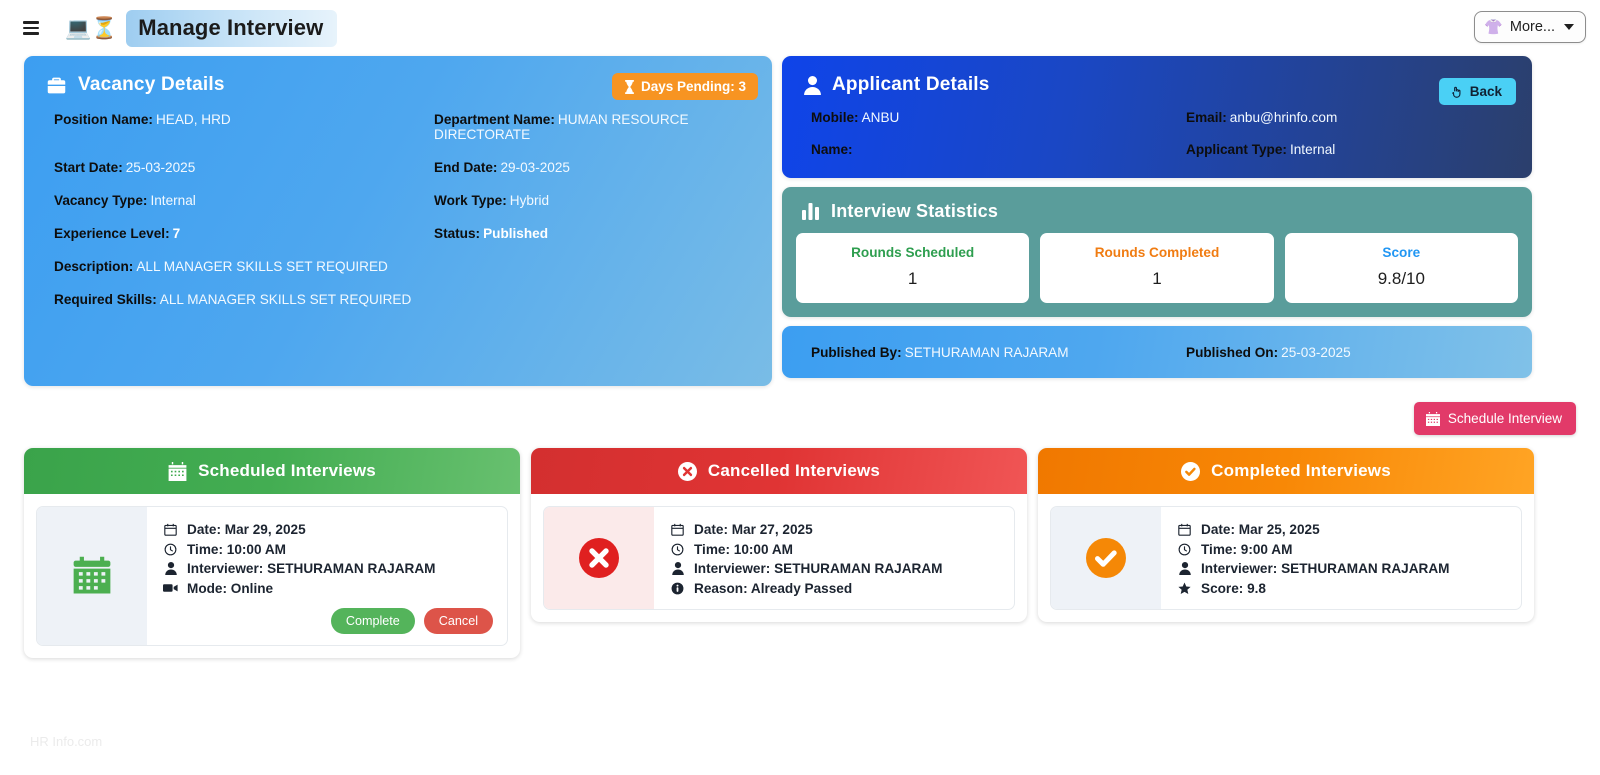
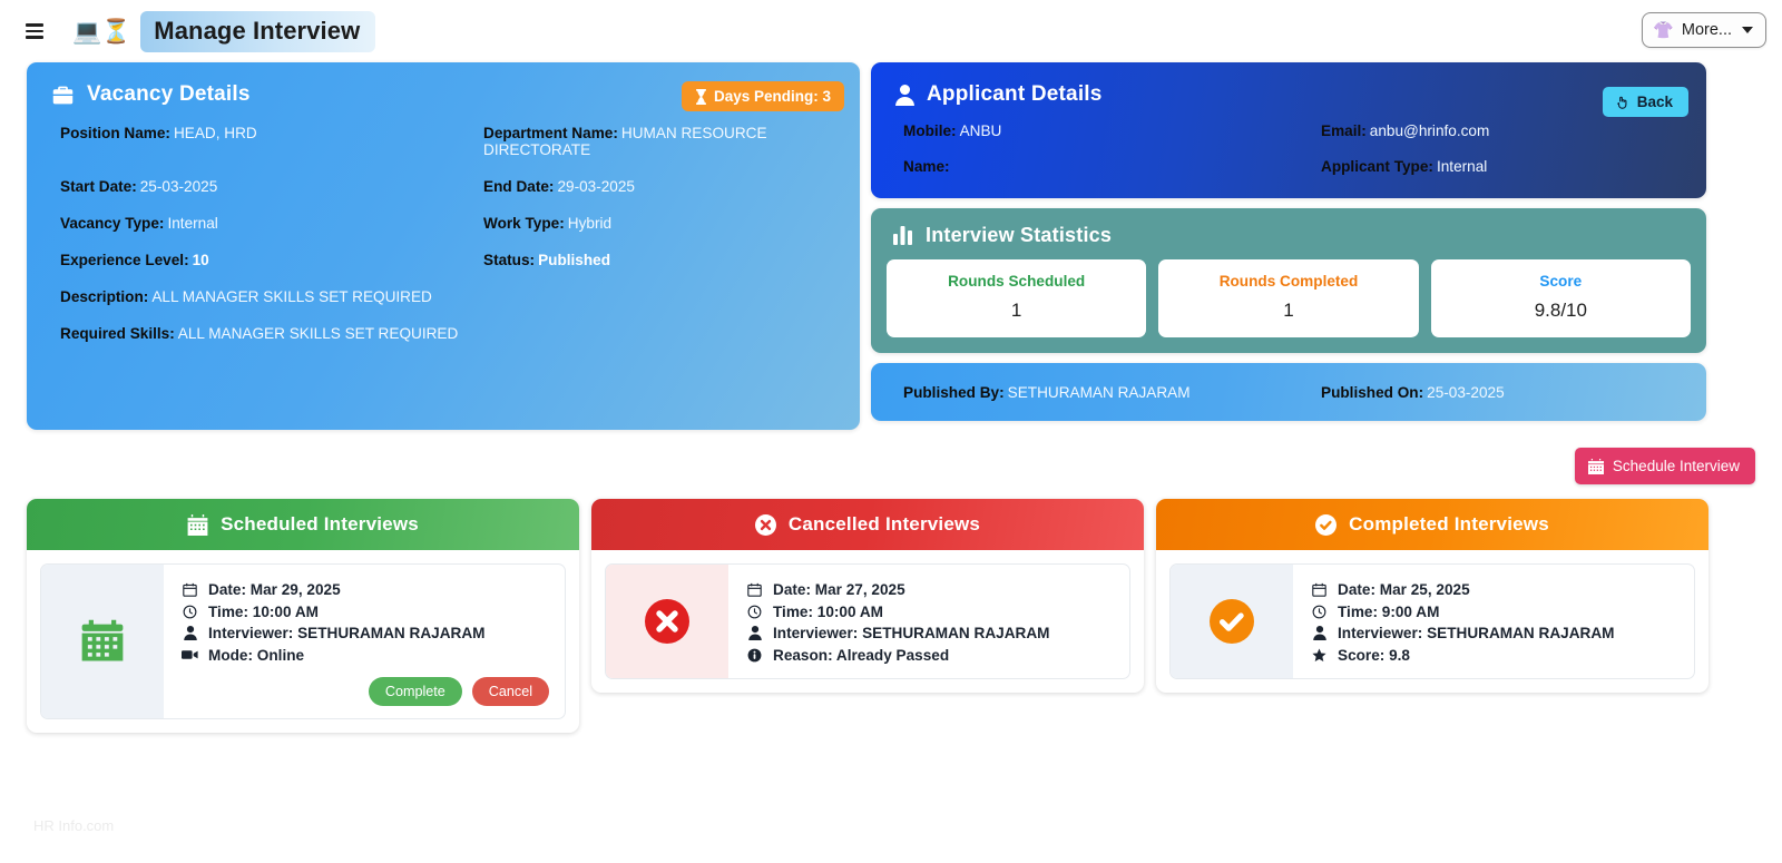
  💻⏳
  Manage Interview
  👚
  More...
  Vacancy Details
  Days Pending: 3
  Position Name: HEAD, HRD
  Department Name: HUMAN RESOURCE DIRECTORATE
  Start Date: 25-03-2025
  End Date: 29-03-2025
  Vacancy Type: Internal
  Work Type: Hybrid
- Experience Level: 7
+ Experience Level: 10
  Status: Published
  Description: ALL MANAGER SKILLS SET REQUIRED
  Required Skills: ALL MANAGER SKILLS SET REQUIRED
  Applicant Details
  Back
  Mobile: ANBU
  Email: anbu@hrinfo.com
  Name:
  Applicant Type: Internal
  Interview Statistics
  Rounds Scheduled
  1
  Rounds Completed
  1
  Score
  9.8/10
  Published By: SETHURAMAN RAJARAM
  Published On: 25-03-2025
  Schedule Interview
  Scheduled Interviews
  Date: Mar 29, 2025
  Time: 10:00 AM
  Interviewer: SETHURAMAN RAJARAM
  Mode: Online
  Complete
  Cancel
  Cancelled Interviews
  Date: Mar 27, 2025
  Time: 10:00 AM
  Interviewer: SETHURAMAN RAJARAM
  Reason: Already Passed
  Completed Interviews
  Date: Mar 25, 2025
  Time: 9:00 AM
  Interviewer: SETHURAMAN RAJARAM
  Score: 9.8
